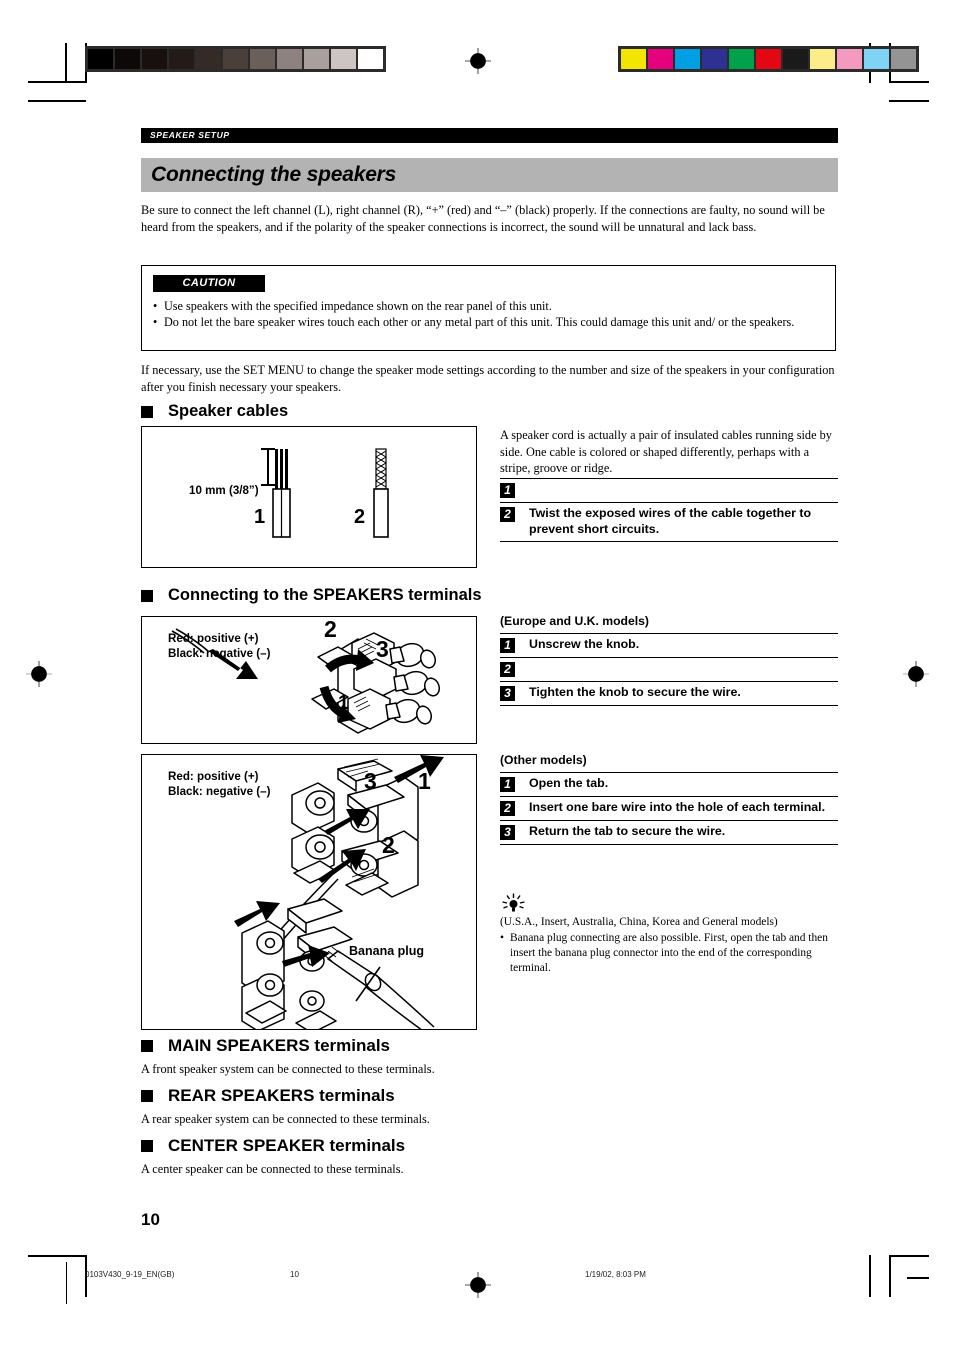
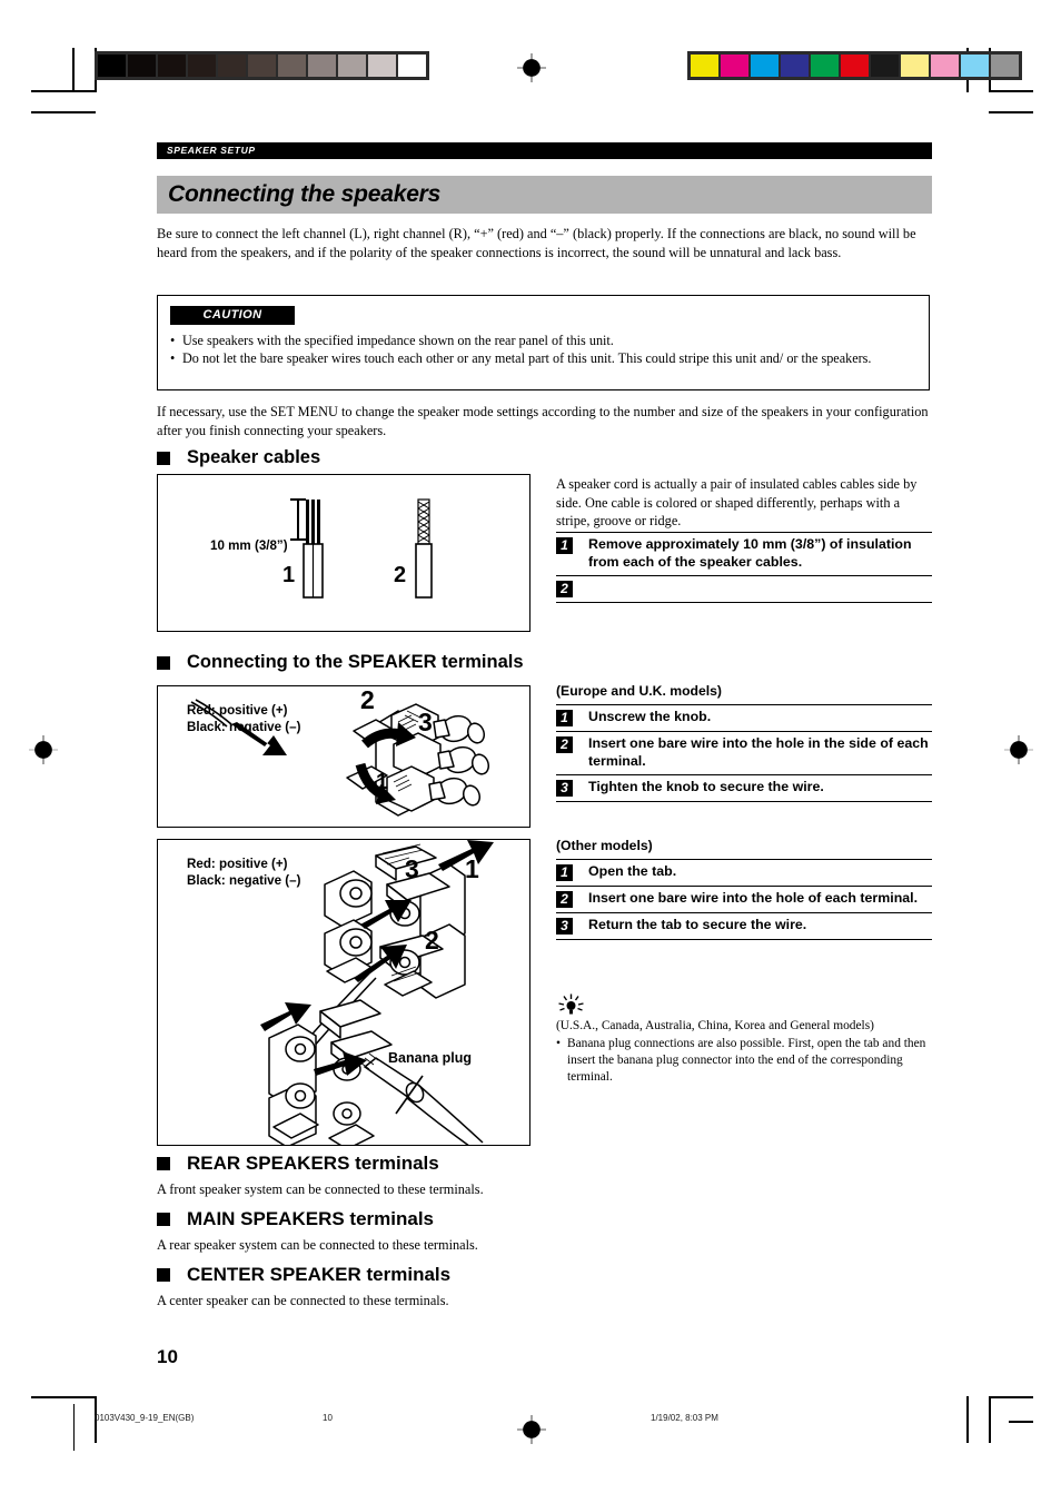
  SPEAKER SETUP
  Connecting the speakers
- Be sure to connect the left channel (L), right channel (R), “+” (red) and “–” (black) properly. If the connections are faulty, no sound will be heard from the speakers, and if the polarity of the speaker connections is incorrect, the sound will be unnatural and lack bass.
+ Be sure to connect the left channel (L), right channel (R), “+” (red) and “–” (black) properly. If the connections are black, no sound will be heard from the speakers, and if the polarity of the speaker connections is incorrect, the sound will be unnatural and lack bass.
  CAUTION
  •
  Use speakers with the specified impedance shown on the rear panel of this unit.
  •
- Do not let the bare speaker wires touch each other or any metal part of this unit. This could damage this unit and/ or the speakers.
+ Do not let the bare speaker wires touch each other or any metal part of this unit. This could stripe this unit and/ or the speakers.
- If necessary, use the SET MENU to change the speaker mode settings according to the number and size of the speakers in your configuration after you finish necessary your speakers.
+ If necessary, use the SET MENU to change the speaker mode settings according to the number and size of the speakers in your configuration after you finish connecting your speakers.
  Speaker cables
  10 mm (3/8”)
  1
  2
- A speaker cord is actually a pair of insulated cables running side by side. One cable is colored or shaped differently, perhaps with a stripe, groove or ridge.
+ A speaker cord is actually a pair of insulated cables cables side by side. One cable is colored or shaped differently, perhaps with a stripe, groove or ridge.
  1
+ Remove approximately 10 mm (3/8”) of insulation from each of the speaker cables.
  2
- Twist the exposed wires of the cable together to prevent short circuits.
- Connecting to the SPEAKERS terminals
+ Connecting to the SPEAKER terminals
  Red positive (+)
  Black: ngative (–)
  1
  2
  3
  Red: positive (+)
  Black: negative (–)
  1
  2
  3
  Banana plug
  (Europe and U.K. models)
  1
  Unscrew the knob.
  2
+ Insert one bare wire into the hole in the side of each terminal.
  3
  Tighten the knob to secure the wire.
  (Other models)
  1
  Open the tab.
  2
  Insert one bare wire into the hole of each terminal.
  3
  Return the tab to secure the wire.
- (U.S.A., Insert, Australia, China, Korea and General models)
+ (U.S.A., Canada, Australia, China, Korea and General models)
  •
- Banana plug connecting are also possible. First, open the tab and then insert the banana plug connector into the end of the corresponding terminal.
+ Banana plug connections are also possible. First, open the tab and then insert the banana plug connector into the end of the corresponding terminal.
- MAIN SPEAKERS terminals
+ REAR SPEAKERS terminals
  A front speaker system can be connected to these terminals.
- REAR SPEAKERS terminals
+ MAIN SPEAKERS terminals
  A rear speaker system can be connected to these terminals.
  CENTER SPEAKER terminals
  A center speaker can be connected to these terminals.
  10
  0103V430_9-19_EN(GB)
  10
  1/19/02, 8:03 PM
